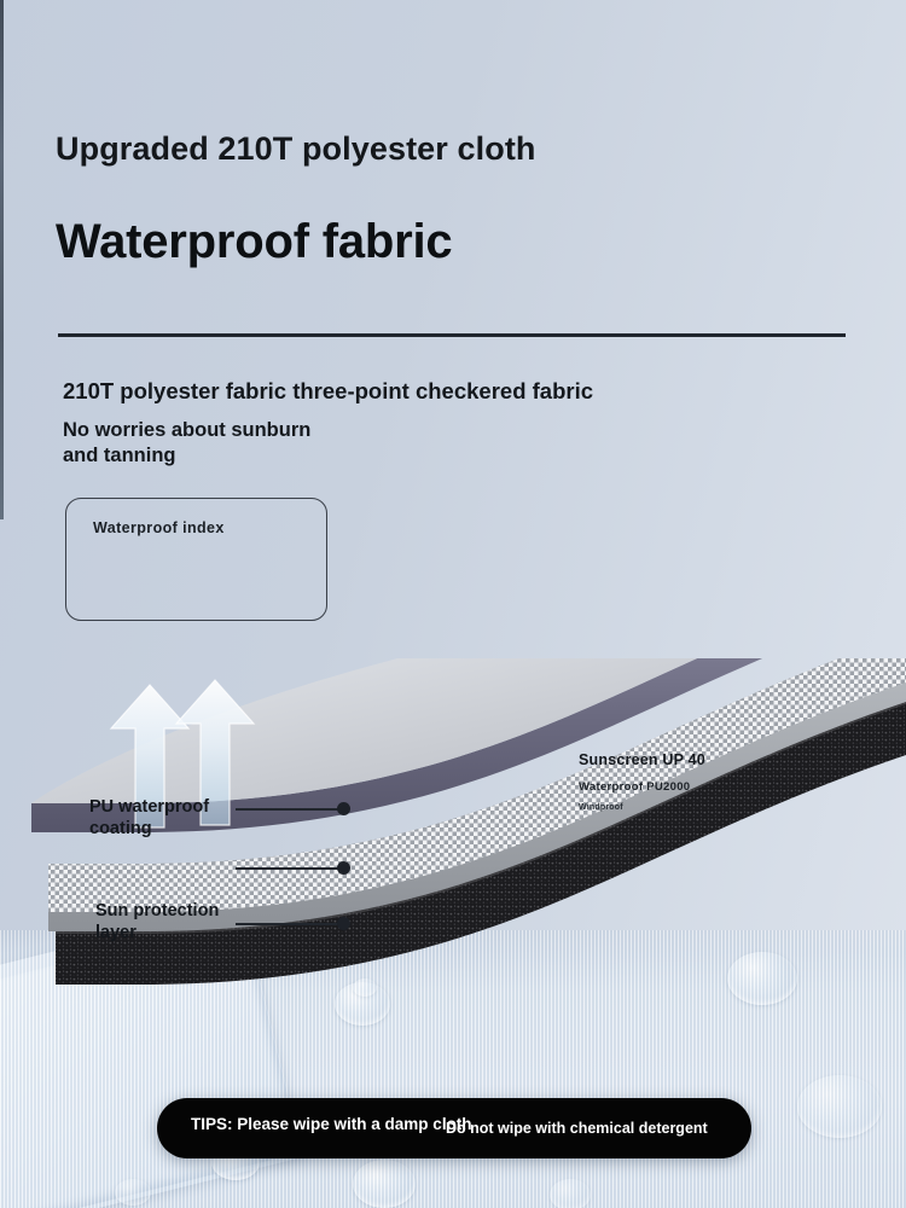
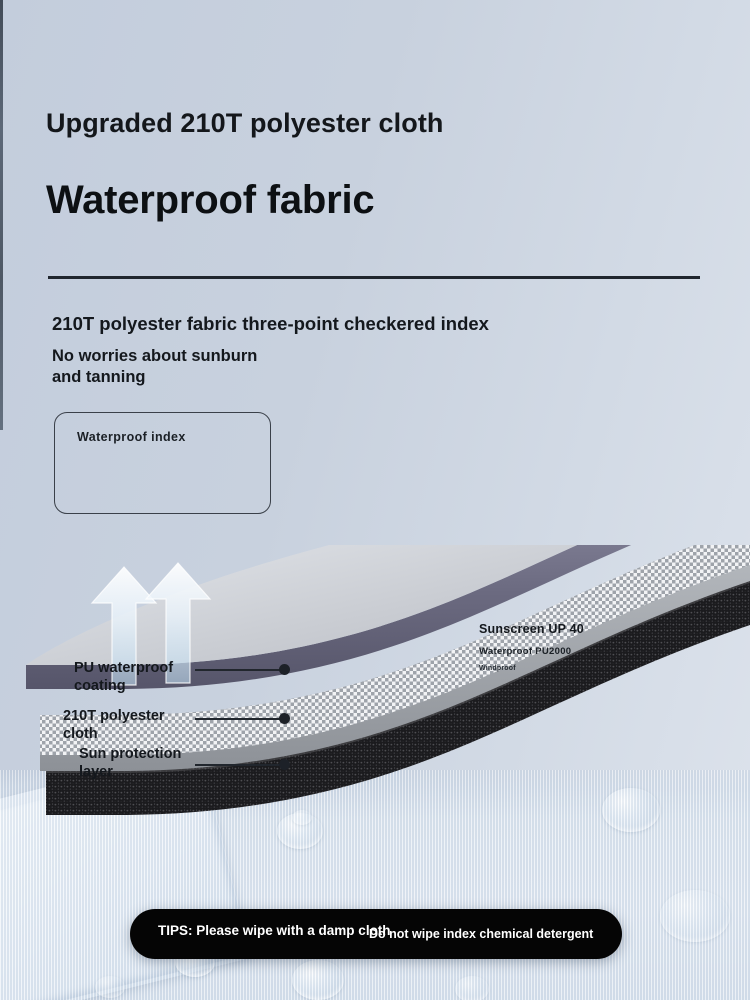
  Upgraded 210T polyester cloth
  Waterproof fabric
- 210T polyester fabric three-point checkered fabric
+ 210T polyester fabric three-point checkered index
  No worries about sunburn
  and tanning
  Waterproof index
  PU waterproof
  coating
+ 210T polyester
+ cloth
  Sun protection
  layer
  Sunscreen UP 40
  Waterproof PU2000
  TIPS: Please wipe with a damp cloth
- Do not wipe with chemical detergent
+ Do not wipe index chemical detergent
